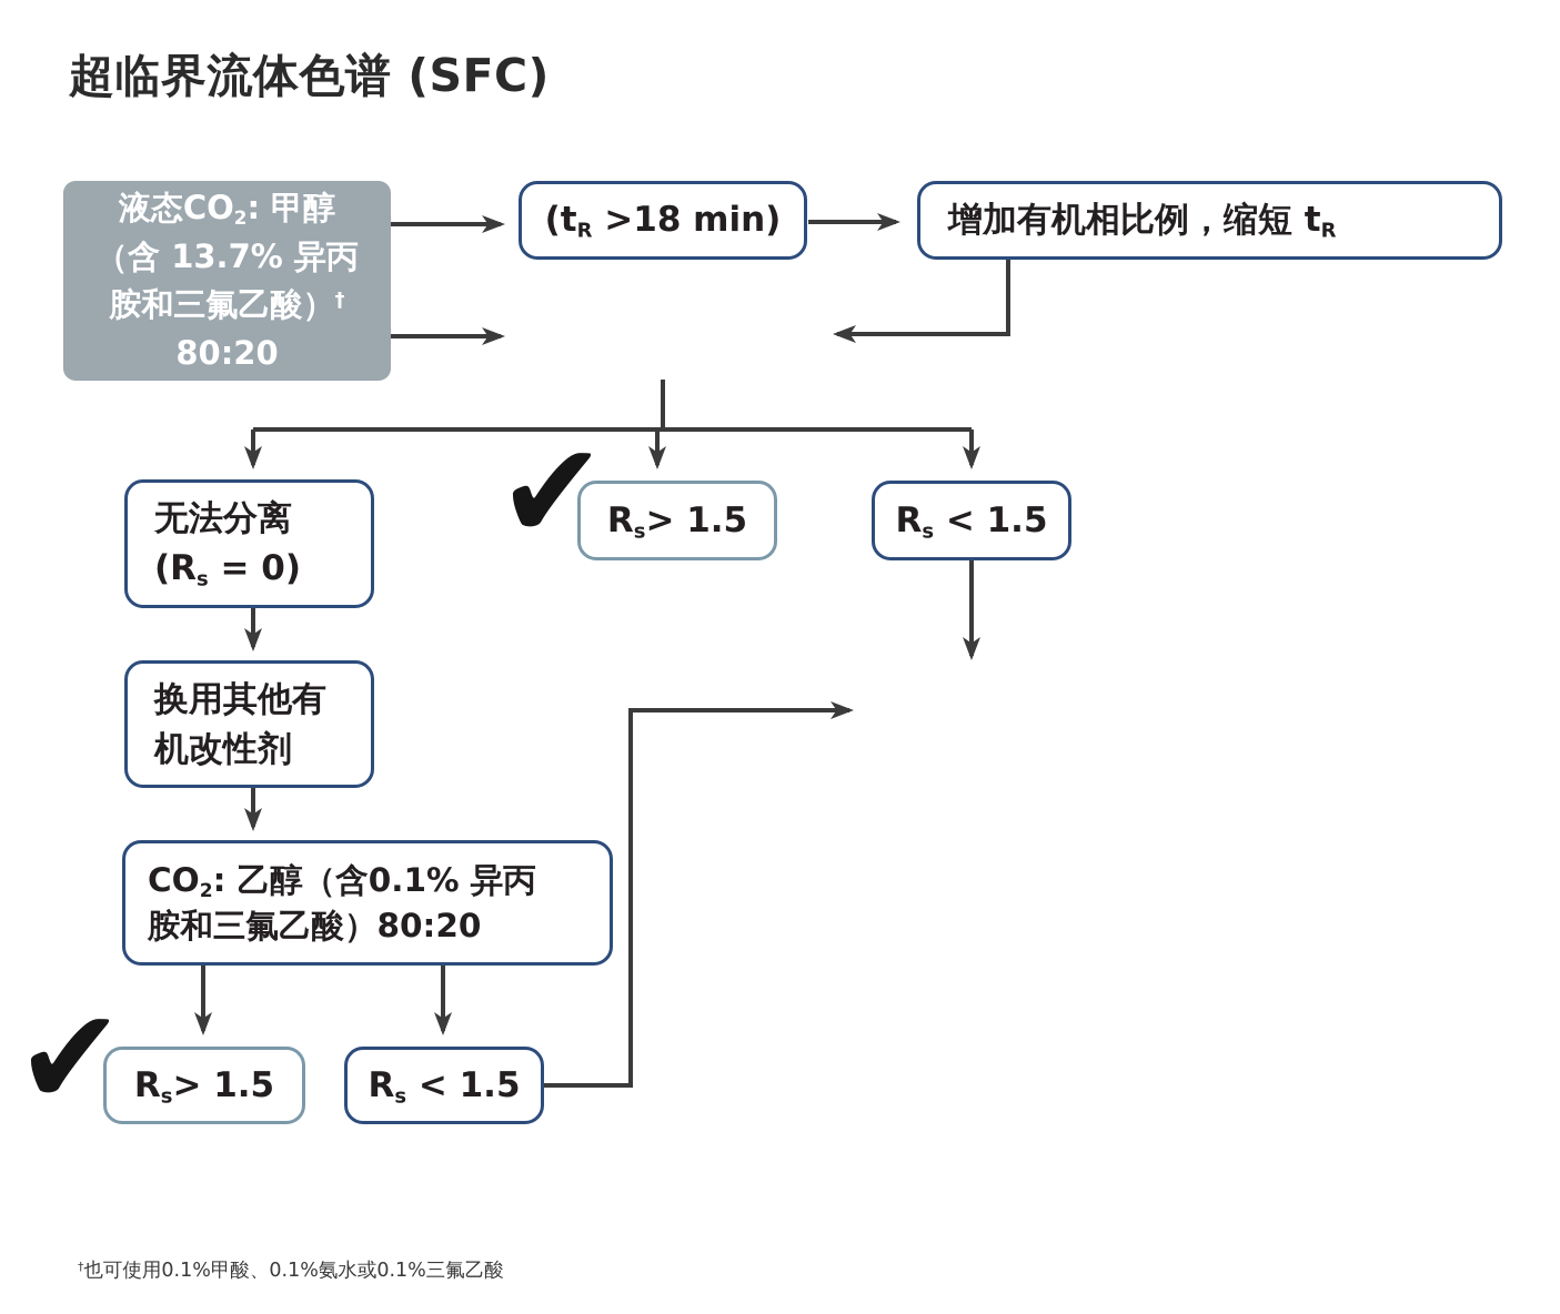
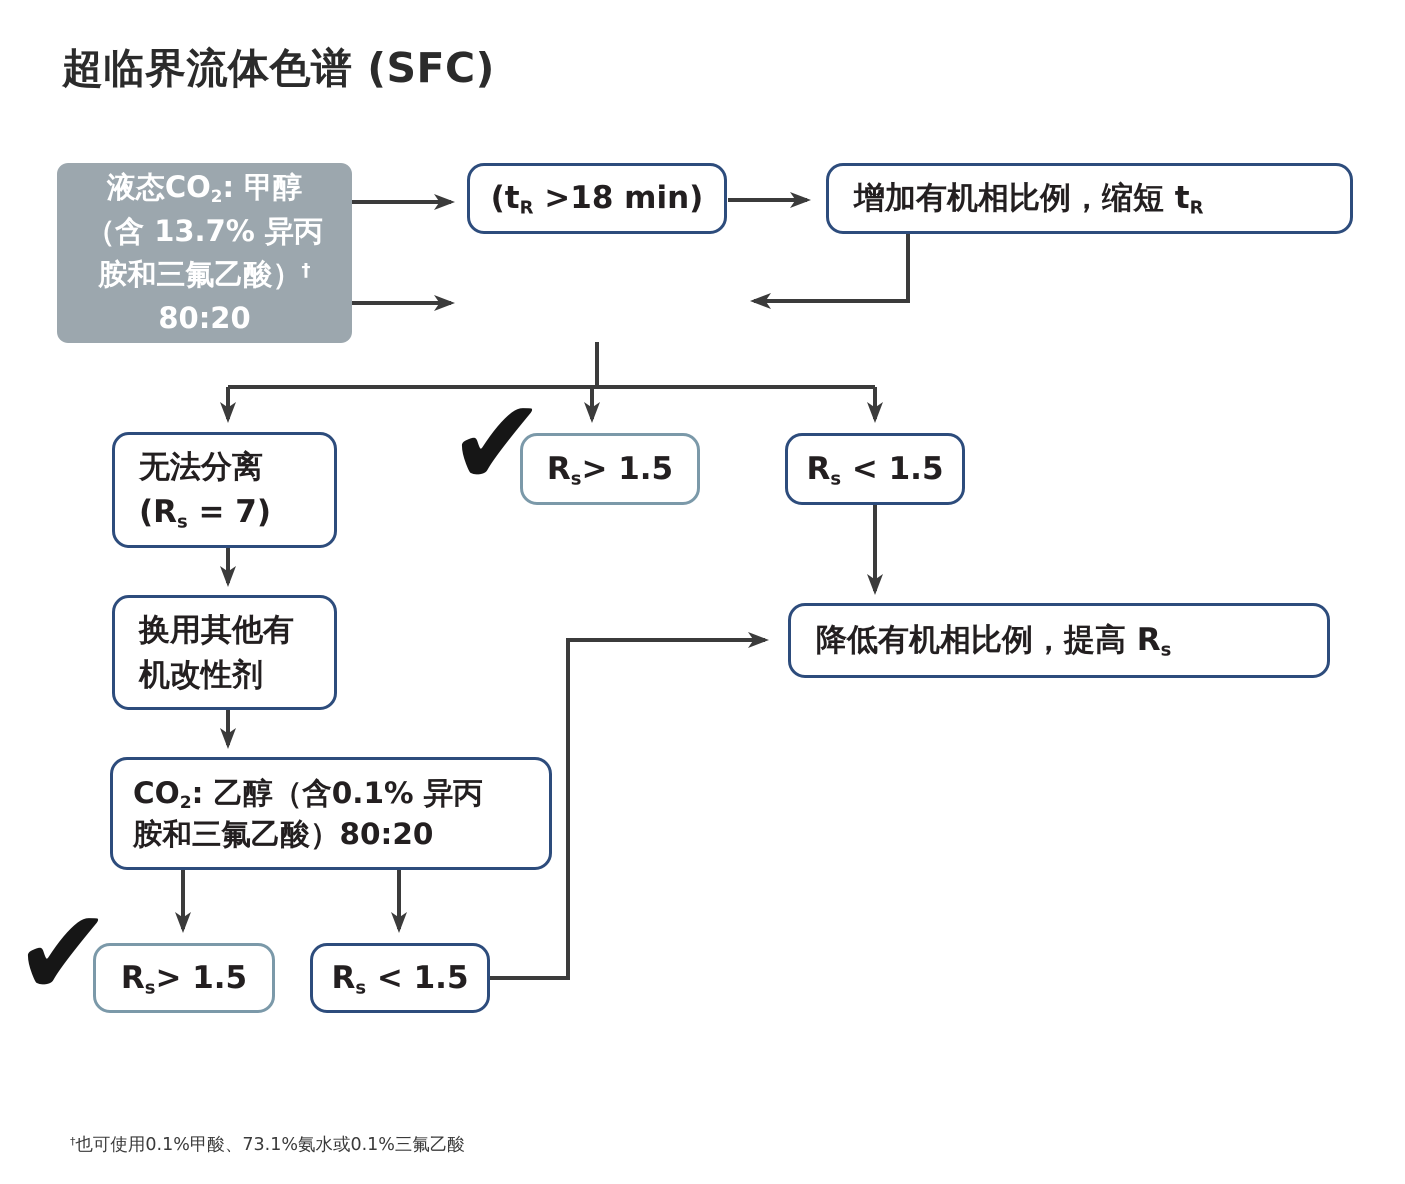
  超临界流体色谱 (SFC)
  液态CO2: 甲醇
  （含 13.7% 异丙
  胺和三氟乙酸）†
  80:20
  (tR >18 min)
  增加有机相比例，缩短 tR
  无法分离
- (Rs = 0)
+ (Rs = 7)
  Rs> 1.5
  ✔
  Rs < 1.5
  换用其他有
  机改性剂
+ 降低有机相比例，提高 Rs
  CO2: 乙醇（含0.1% 异丙
  胺和三氟乙酸）80:20
  Rs> 1.5
  ✔
  Rs < 1.5
- †也可使用0.1%甲酸、0.1%氨水或0.1%三氟乙酸
+ †也可使用0.1%甲酸、73.1%氨水或0.1%三氟乙酸
